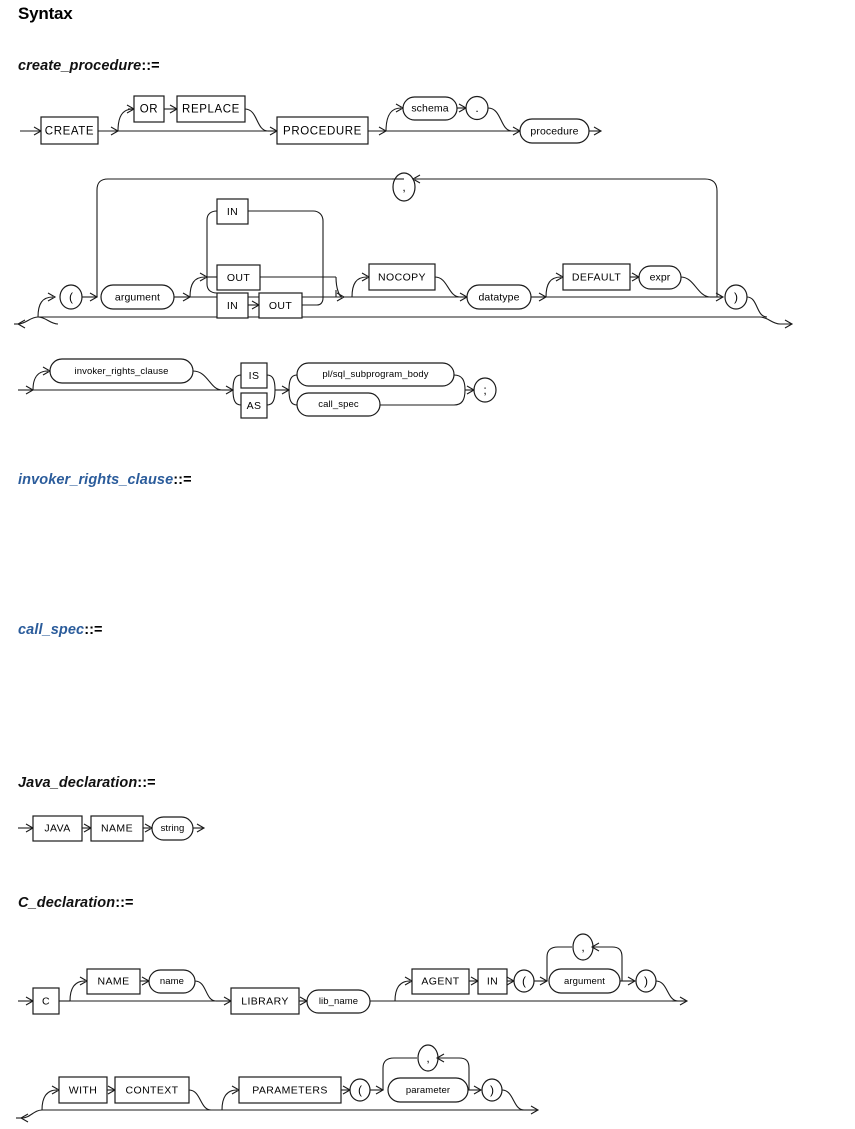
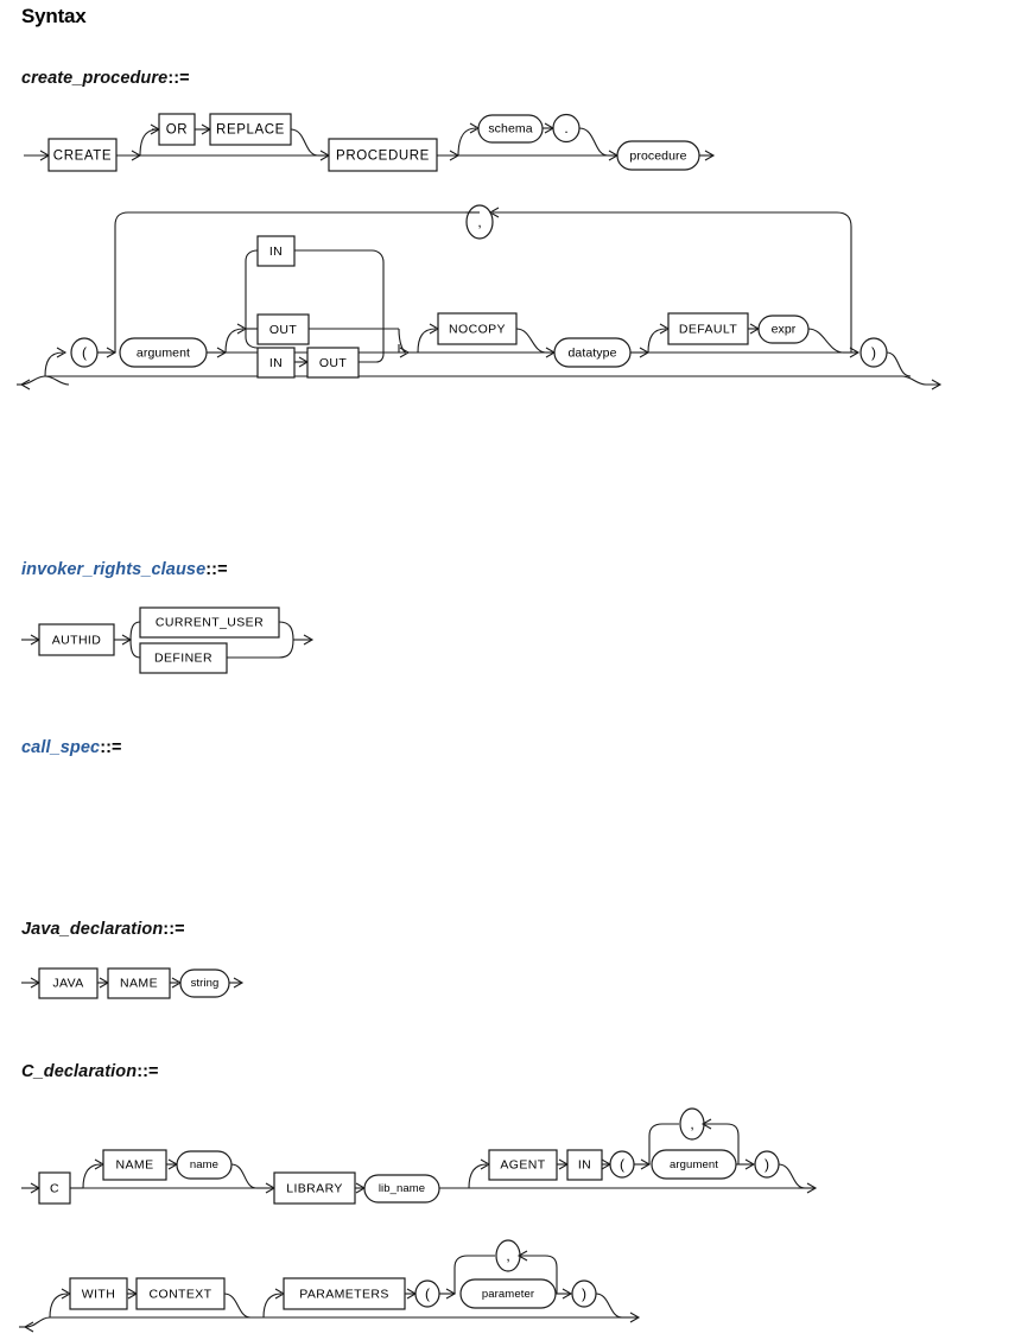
  Syntax
  create_procedure::=
  CREATE
  OR
  REPLACE
  PROCEDURE
  schema
  .
  procedure
  (
  ,
  argument
  IN
  OUT
  IN
  OUT
  NOCOPY
  datatype
  DEFAULT
  expr
  )
- invoker_rights_clause
- IS
- AS
- pl/sql_subprogram_body
- call_spec
- ;
  invoker_rights_clause::=
+ AUTHID
+ CURRENT_USER
+ DEFINER
  call_spec::=
  Java_declaration::=
  JAVA
  NAME
  string
  C_declaration::=
  C
  NAME
  name
  LIBRARY
  lib_name
  AGENT
  IN
  (
  ,
  argument
  )
  WITH
  CONTEXT
  PARAMETERS
  (
  ,
  parameter
  )
